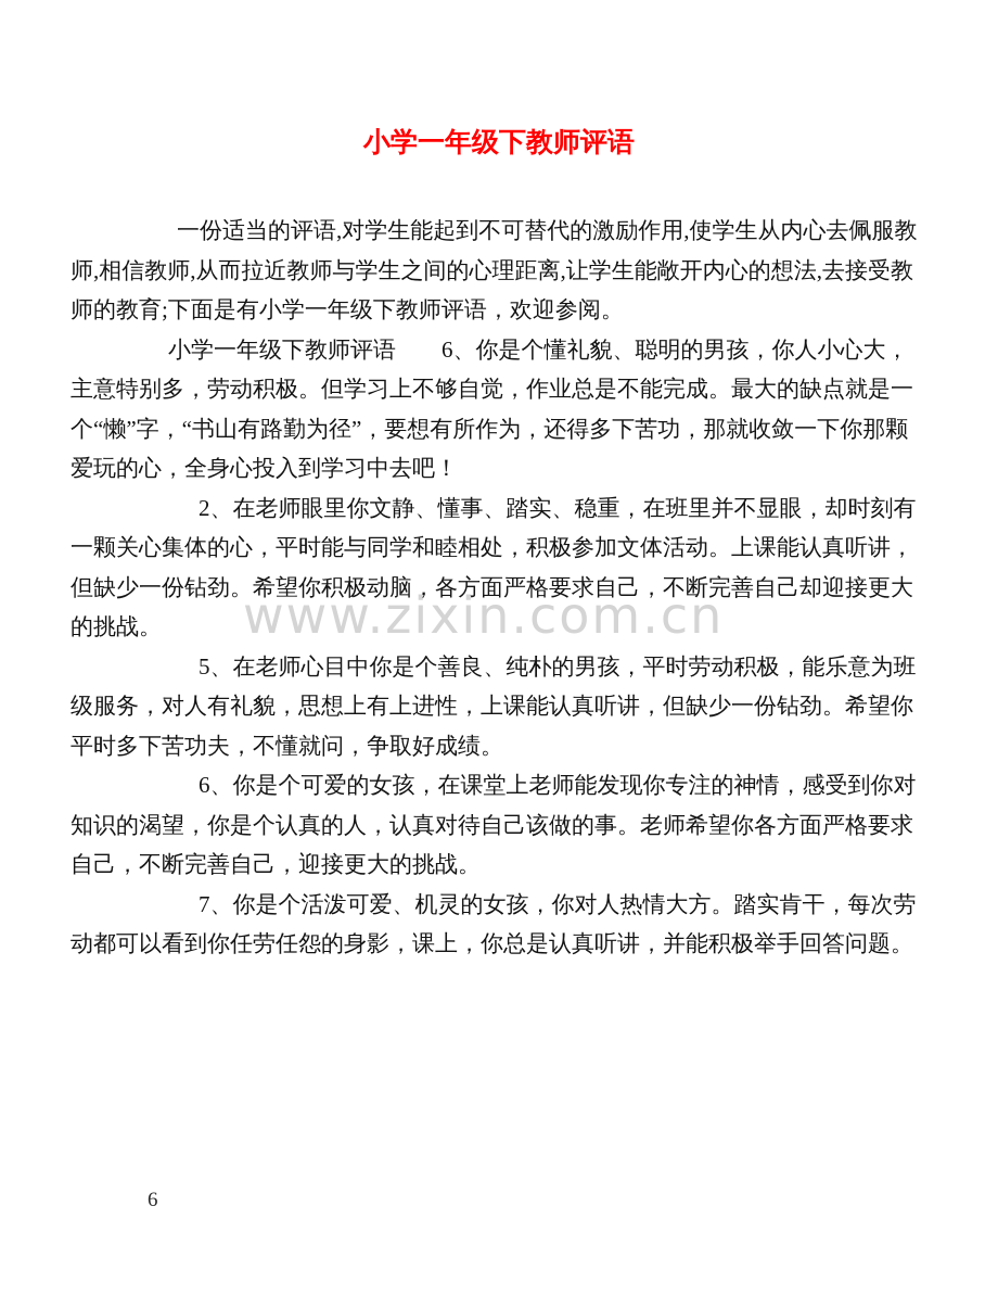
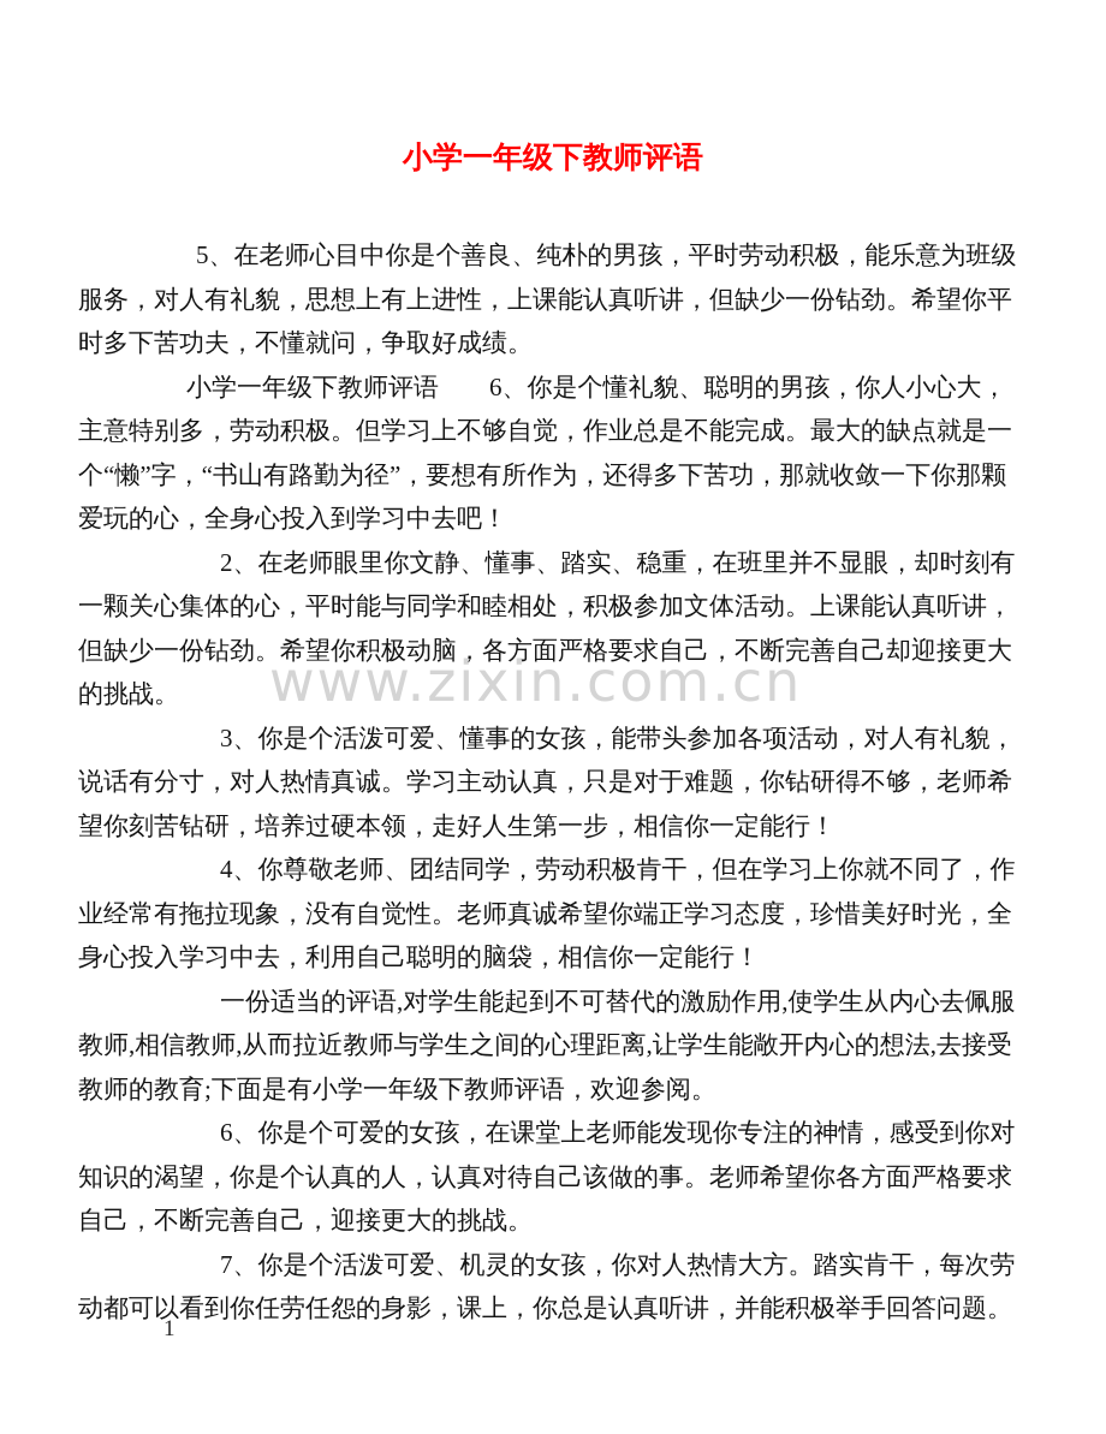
  www.zixin.com.cn
  小学一年级下教师评语
- 一份适当的评语,对学生能起到不可替代的激励作用,使学生从内心去佩服教师,相信教师,从而拉近教师与学生之间的心理距离,让学生能敞开内心的想法,去接受教师的教育;下面是有小学一年级下教师评语，欢迎参阅。
+ 5、在老师心目中你是个善良、纯朴的男孩，平时劳动积极，能乐意为班级服务，对人有礼貌，思想上有上进性，上课能认真听讲，但缺少一份钻劲。希望你平时多下苦功夫，不懂就问，争取好成绩。
  小学一年级下教师评语 6、你是个懂礼貌、聪明的男孩，你人小心大，主意特别多，劳动积极。但学习上不够自觉，作业总是不能完成。最大的缺点就是一个“懒”字，“书山有路勤为径”，要想有所作为，还得多下苦功，那就收敛一下你那颗爱玩的心，全身心投入到学习中去吧！
  2、在老师眼里你文静、懂事、踏实、稳重，在班里并不显眼，却时刻有一颗关心集体的心，平时能与同学和睦相处，积极参加文体活动。上课能认真听讲，但缺少一份钻劲。希望你积极动脑，各方面严格要求自己，不断完善自己却迎接更大的挑战。
+ 3、你是个活泼可爱、懂事的女孩，能带头参加各项活动，对人有礼貌，说话有分寸，对人热情真诚。学习主动认真，只是对于难题，你钻研得不够，老师希望你刻苦钻研，培养过硬本领，走好人生第一步，相信你一定能行！
+ 4、你尊敬老师、团结同学，劳动积极肯干，但在学习上你就不同了，作业经常有拖拉现象，没有自觉性。老师真诚希望你端正学习态度，珍惜美好时光，全身心投入学习中去，利用自己聪明的脑袋，相信你一定能行！
- 5、在老师心目中你是个善良、纯朴的男孩，平时劳动积极，能乐意为班级服务，对人有礼貌，思想上有上进性，上课能认真听讲，但缺少一份钻劲。希望你平时多下苦功夫，不懂就问，争取好成绩。
+ 一份适当的评语,对学生能起到不可替代的激励作用,使学生从内心去佩服教师,相信教师,从而拉近教师与学生之间的心理距离,让学生能敞开内心的想法,去接受教师的教育;下面是有小学一年级下教师评语，欢迎参阅。
  6、你是个可爱的女孩，在课堂上老师能发现你专注的神情，感受到你对知识的渴望，你是个认真的人，认真对待自己该做的事。老师希望你各方面严格要求自己，不断完善自己，迎接更大的挑战。
  7、你是个活泼可爱、机灵的女孩，你对人热情大方。踏实肯干，每次劳动都可以看到你任劳任怨的身影，课上，你总是认真听讲，并能积极举手回答问题。
- 6
+ 1
